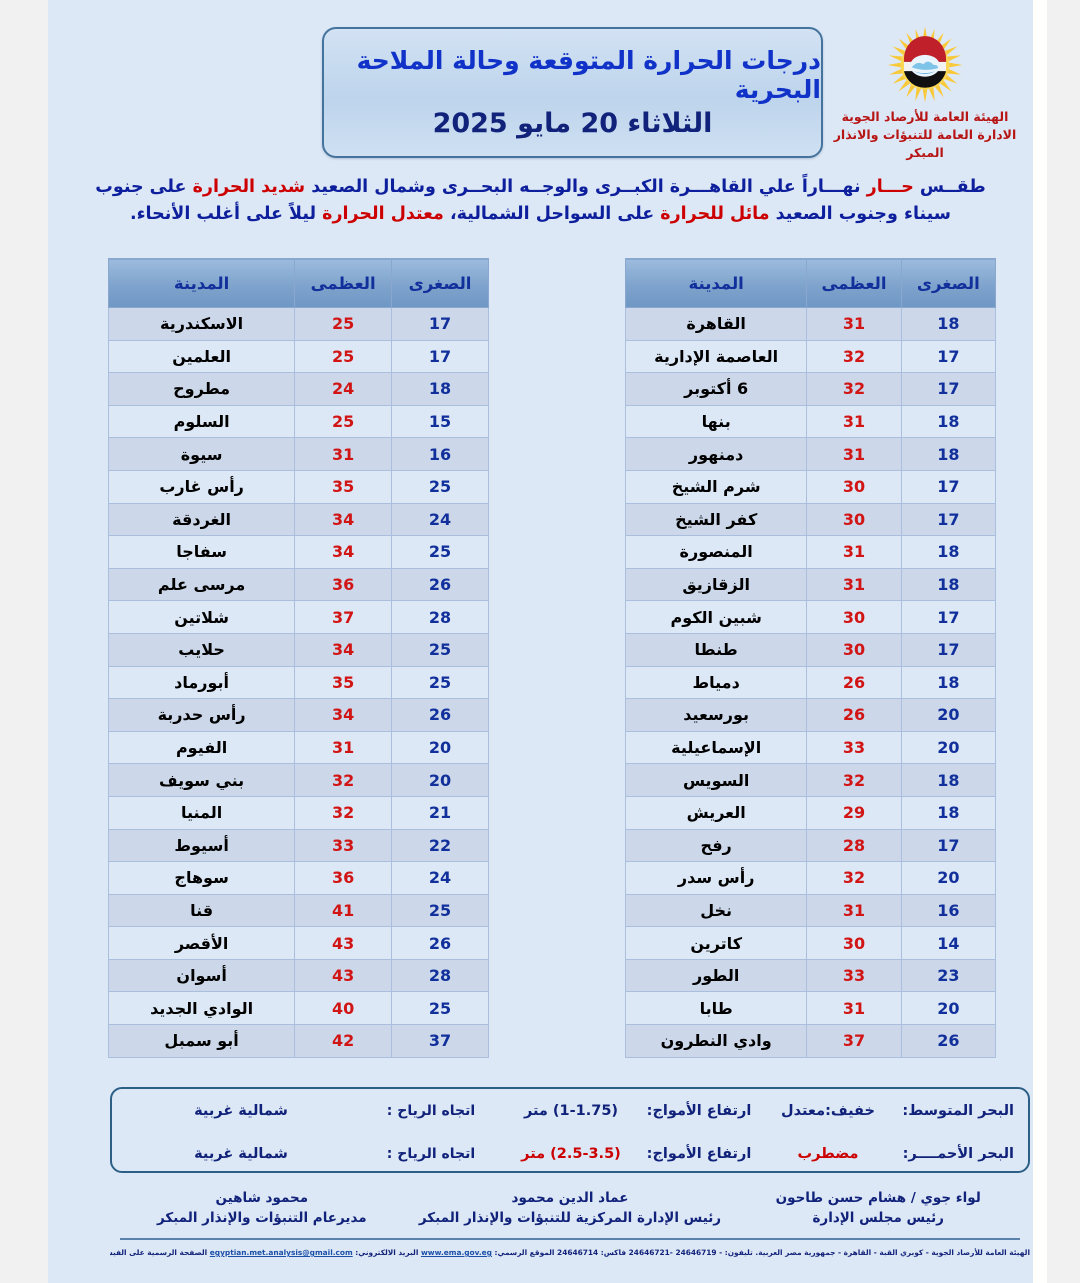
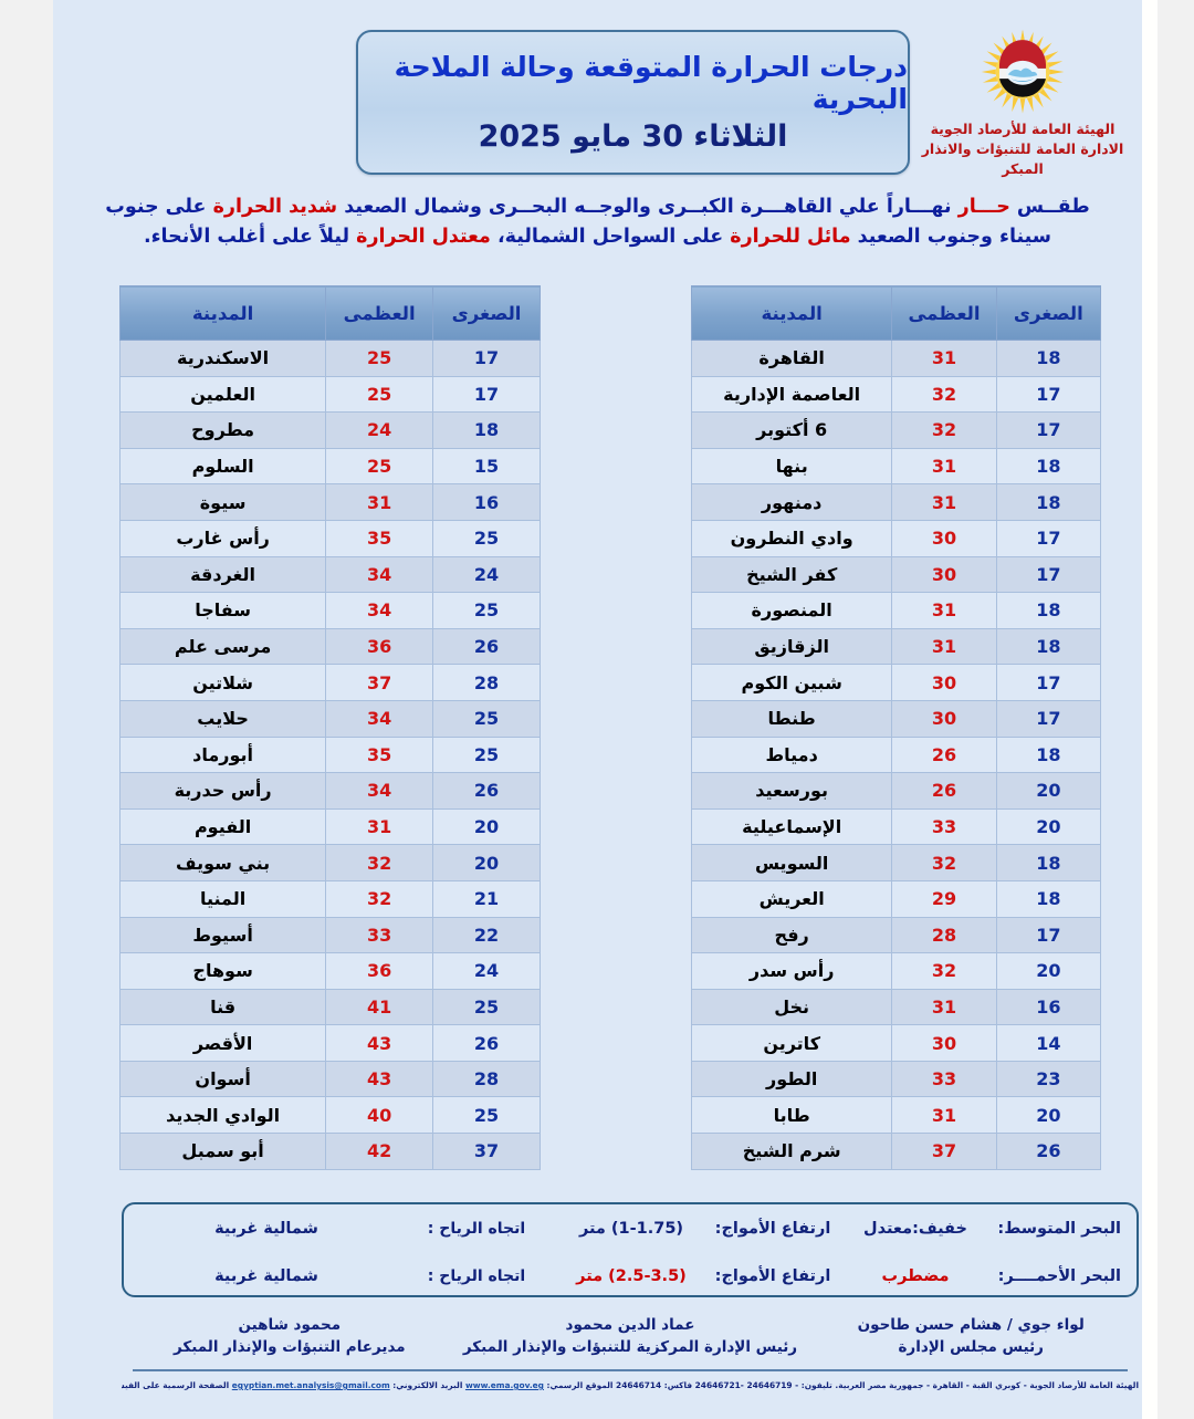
  درجات الحرارة المتوقعة وحالة الملاحة البحرية
- الثلاثاء 20 مايو 2025
+ الثلاثاء 30 مايو 2025
  الهيئة العامة للأرصاد الجوية
  الادارة العامة للتنبؤات والانذار المبكر
  طقــس حـــار نهـــاراً علي القاهـــرة الكبــرى والوجــه البحــرى وشمال الصعيد شديد الحرارة على جنوب سيناء وجنوب الصعيد مائل للحرارة على السواحل الشمالية، معتدل الحرارة ليلاً على أغلب الأنحاء.
  الصغرى	العظمى	المدينة
  18	31	القاهرة
  17	32	العاصمة الإدارية
  17	32	6 أكتوبر
  18	31	بنها
  18	31	دمنهور
- 17	30	شرم الشيخ
+ 17	30	وادي النطرون
  17	30	كفر الشيخ
  18	31	المنصورة
  18	31	الزقازيق
  17	30	شبين الكوم
  17	30	طنطا
  18	26	دمياط
  20	26	بورسعيد
  20	33	الإسماعيلية
  18	32	السويس
  18	29	العريش
  17	28	رفح
  20	32	رأس سدر
  16	31	نخل
  14	30	كاترين
  23	33	الطور
  20	31	طابا
- 26	37	وادي النطرون
+ 26	37	شرم الشيخ
  الصغرى	العظمى	المدينة
  17	25	الاسكندرية
  17	25	العلمين
  18	24	مطروح
  15	25	السلوم
  16	31	سيوة
  25	35	رأس غارب
  24	34	الغردقة
  25	34	سفاجا
  26	36	مرسى علم
  28	37	شلاتين
  25	34	حلايب
  25	35	أبورماد
  26	34	رأس حدربة
  20	31	الفيوم
  20	32	بني سويف
  21	32	المنيا
  22	33	أسيوط
  24	36	سوهاج
  25	41	قنا
  26	43	الأقصر
  28	43	أسوان
  25	40	الوادي الجديد
  37	42	أبو سمبل
  البحر المتوسط:
  خفيف:معتدل
  ارتفاع الأمواج:
  (1-1.75) متر
  اتجاه الرياح :
  شمالية غربية
  البحر الأحمــــر:
  مضطرب
  ارتفاع الأمواج:
  (2.5-3.5) متر
  اتجاه الرياح :
  شمالية غربية
  لواء جوي / هشام حسن طاحون
  رئيس مجلس الإدارة
  عماد الدين محمود
  رئيس الإدارة المركزية للتنبؤات والإنذار المبكر
  محمود شاهين
  مديرعام التنبؤات والإنذار المبكر
  الهيئة العامة للأرصاد الجوية - كوبري القبة - القاهرة - جمهورية مصر العربية. تليفون: - 24646719 -24646721 فاكس: 24646714 الموقع الرسمي: www.ema.gov.eg البريد الالكتروني: egyptian.met.analysis@gmail.com الصفحة الرسمية على الفي
